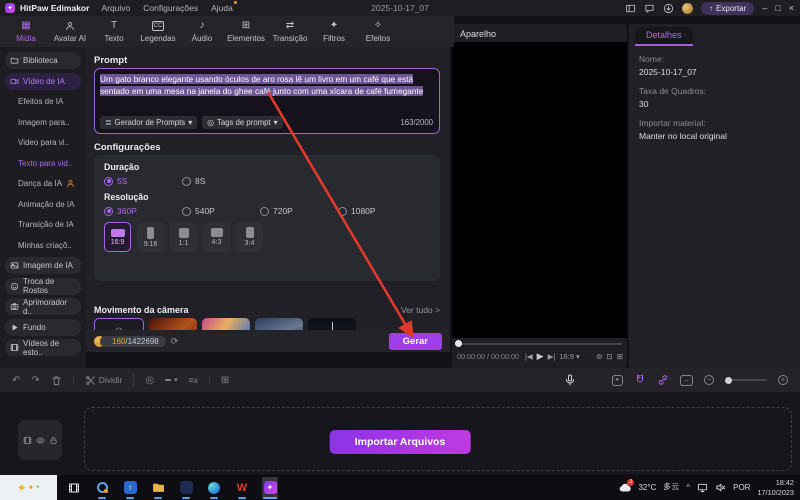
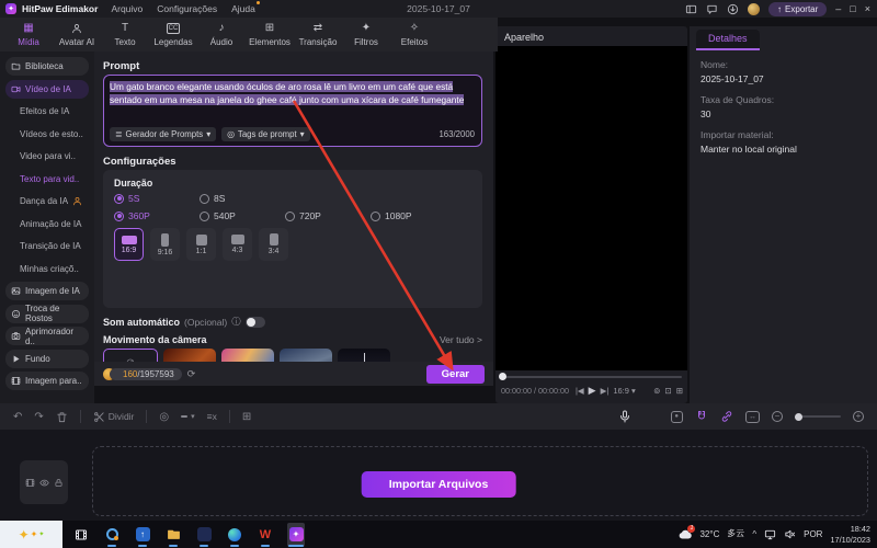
  HitPaw Edimakor
  Arquivo
  Configurações
  Ajuda
  2025-10-17_07
  ↑
  Exportar
  –
  □
  ×
  ▦
  Mídia
  Avatar AI
  T
  Texto
  Legendas
  ♪
  Áudio
  ⊞
  Elementos
  ⇄
  Transição
  ✦
  Filtros
  ✧
  Efeitos
  Biblioteca
  Vídeo de IA
  Efeitos de IA
- Imagem para..
+ Vídeos de esto..
  Video para vi..
  Texto para vid..
  Dança da IA
  Animação de IA
  Transição de IA
  Minhas criaçõ..
  Imagem de IA
  Troca de Rostos
  Aprimorador d..
  Fundo
- Vídeos de esto..
+ Imagem para..
  Prompt
  Um gato branco elegante usando óculos de aro rosa lê um livro em um café que está sentado em uma mesa na janela do ghee café junto com uma xícara de café fumegante
  ≣
  Gerador de Prompts
  ▾
  ◎
  Tags de prompt
  ▾
  163/2000
  Configurações
  Duração
  5S
  8S
- Resolução
  360P
  540P
  720P
  1080P
+ Som automático
+ (Opcional)
+ ⓘ
  Movimento da câmera
  Ver tudo >
- 160/1422698
+ 160/1957593
  ⟳
  Gerar
  Aparelho
  00:00:00 / 00:00:00
  |◀
  ▶
  ▶|
  16:9 ▾
  ⊚
  ⊡
  ⊞
  Detalhes
  Nome:
  2025-10-17_07
  Taxa de Quadros:
  30
  Importar material:
  Manter no local original
  ↶
  ↷
  Dividir
  ◎
  ≡x
  ⊞
  −
  +
  Importar Arquivos
  ✦
  ✦
  ↑
  W
  ✦
  32°C
  多云
  ^
  POR
  18:42
  17/10/2023
